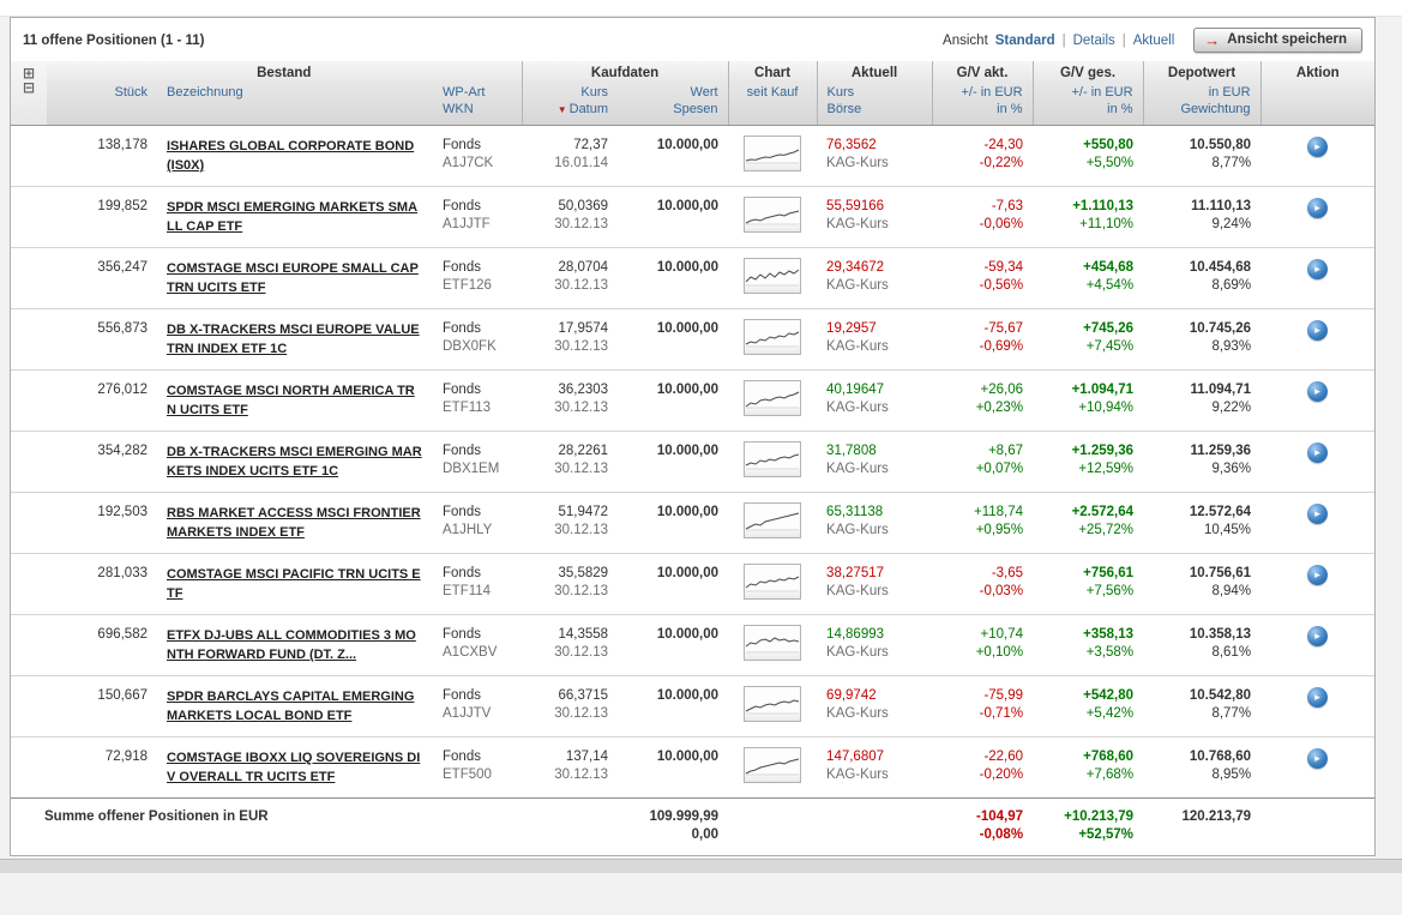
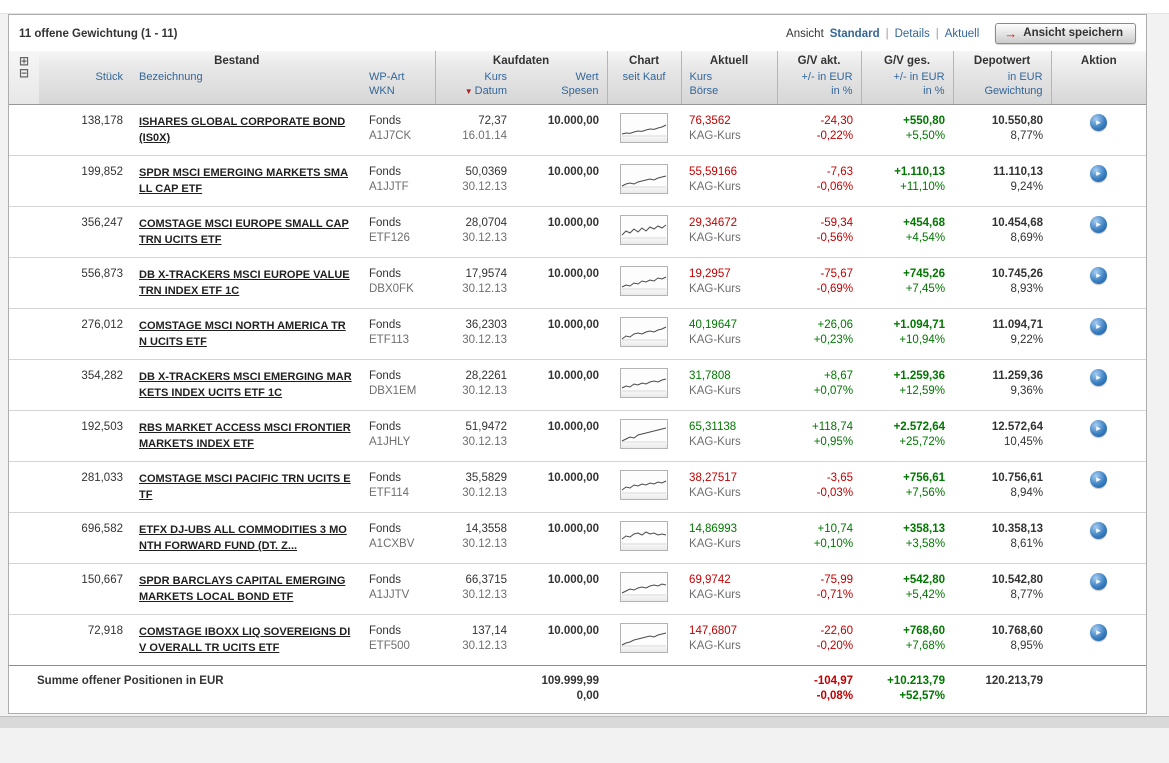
- 11 offene Positionen (1 - 11)
+ 11 offene Gewichtung (1 - 11)
  Ansicht
  Standard
  |
  Details
  |
  Aktuell
  →
  Ansicht speichern
  ⊞ ⊟	Bestand	Kaufdaten	Chart	Aktuell	G/V akt.	G/V ges.	Depotwert	Aktion
  Stück	Bezeichnung	WP-Art WKN	Kurs ▼ Datum	Wert Spesen	seit Kauf	Kurs Börse	+/- in EUR in %	+/- in EUR in %	in EUR Gewichtung
  	138,178	ISHARES GLOBAL CORPORATE BOND (IS0X)	FondsA1J7CK	72,3716.01.14	10.000,00		76,3562KAG-Kurs	-24,30-0,22%	+550,80+5,50%	10.550,808,77%	▸
  	199,852	SPDR MSCI EMERGING MARKETS SMALL CAP ETF	FondsA1JJTF	50,036930.12.13	10.000,00		55,59166KAG-Kurs	-7,63-0,06%	+1.110,13+11,10%	11.110,139,24%	▸
  	356,247	COMSTAGE MSCI EUROPE SMALL CAP TRN UCITS ETF	FondsETF126	28,070430.12.13	10.000,00		29,34672KAG-Kurs	-59,34-0,56%	+454,68+4,54%	10.454,688,69%	▸
  	556,873	DB X-TRACKERS MSCI EUROPE VALUE TRN INDEX ETF 1C	FondsDBX0FK	17,957430.12.13	10.000,00		19,2957KAG-Kurs	-75,67-0,69%	+745,26+7,45%	10.745,268,93%	▸
  	276,012	COMSTAGE MSCI NORTH AMERICA TRN UCITS ETF	FondsETF113	36,230330.12.13	10.000,00		40,19647KAG-Kurs	+26,06+0,23%	+1.094,71+10,94%	11.094,719,22%	▸
  	354,282	DB X-TRACKERS MSCI EMERGING MARKETS INDEX UCITS ETF 1C	FondsDBX1EM	28,226130.12.13	10.000,00		31,7808KAG-Kurs	+8,67+0,07%	+1.259,36+12,59%	11.259,369,36%	▸
  	192,503	RBS MARKET ACCESS MSCI FRONTIER MARKETS INDEX ETF	FondsA1JHLY	51,947230.12.13	10.000,00		65,31138KAG-Kurs	+118,74+0,95%	+2.572,64+25,72%	12.572,6410,45%	▸
  	281,033	COMSTAGE MSCI PACIFIC TRN UCITS ETF	FondsETF114	35,582930.12.13	10.000,00		38,27517KAG-Kurs	-3,65-0,03%	+756,61+7,56%	10.756,618,94%	▸
  	696,582	ETFX DJ-UBS ALL COMMODITIES 3 MONTH FORWARD FUND (DT. Z...	FondsA1CXBV	14,355830.12.13	10.000,00		14,86993KAG-Kurs	+10,74+0,10%	+358,13+3,58%	10.358,138,61%	▸
  	150,667	SPDR BARCLAYS CAPITAL EMERGING MARKETS LOCAL BOND ETF	FondsA1JJTV	66,371530.12.13	10.000,00		69,9742KAG-Kurs	-75,99-0,71%	+542,80+5,42%	10.542,808,77%	▸
  	72,918	COMSTAGE IBOXX LIQ SOVEREIGNS DIV OVERALL TR UCITS ETF	FondsETF500	137,1430.12.13	10.000,00		147,6807KAG-Kurs	-22,60-0,20%	+768,60+7,68%	10.768,608,95%	▸
  Summe offener Positionen in EUR		109.999,99 0,00			-104,97 -0,08%	+10.213,79 +52,57%	120.213,79
